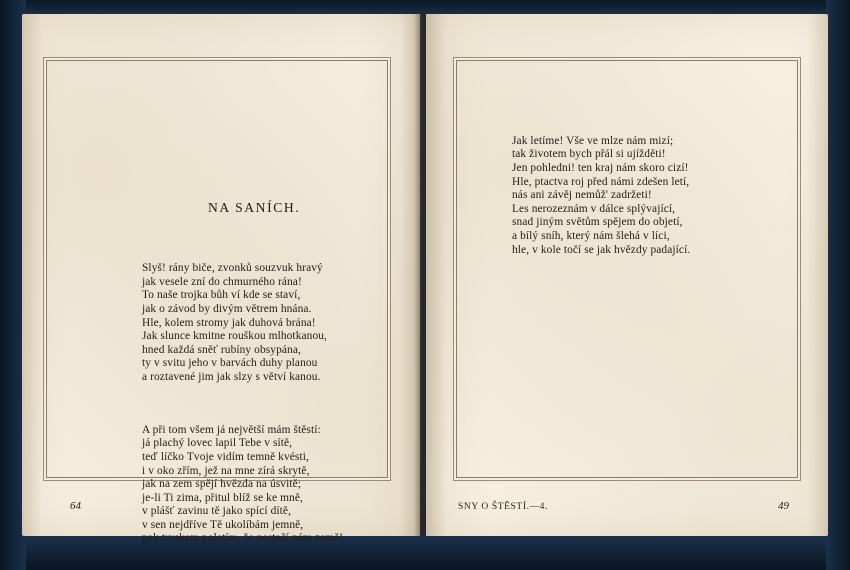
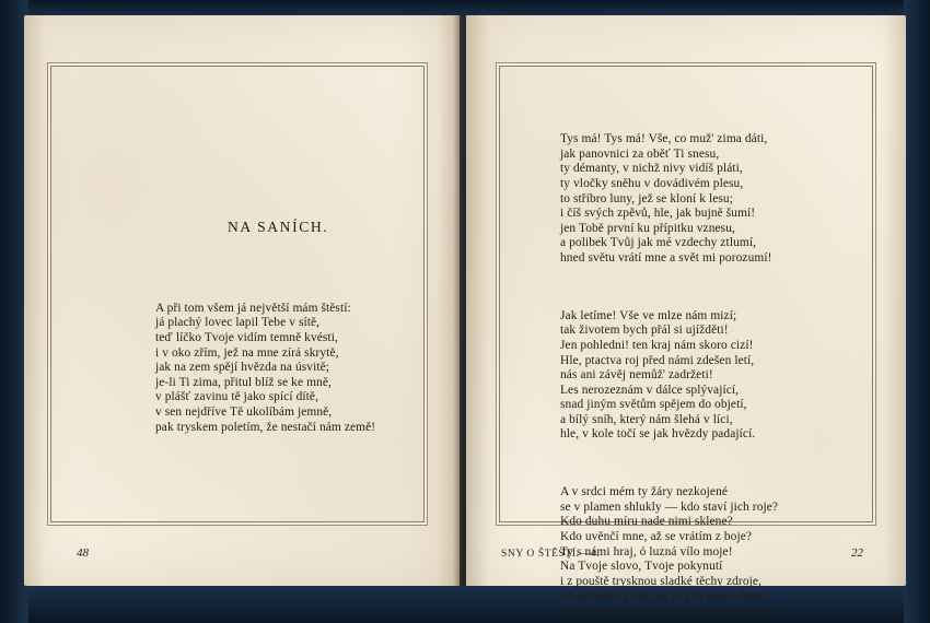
  NA SANÍCH.
- Slyš! rány biče, zvonků souzvuk hravý
- jak vesele zní do chmurného rána!
- To naše trojka bůh ví kde se staví,
- jak o závod by divým větrem hnána.
- Hle, kolem stromy jak duhová brána!
- Jak slunce kmitne rouškou mlhotkanou,
- hned každá sněť rubíny obsypána,
- ty v svitu jeho v barvách duhy planou
- a roztavené jim jak slzy s větví kanou.
  A při tom všem já největší mám štěstí:
  já plachý lovec lapil Tebe v sítě,
  teď líčko Tvoje vidím temně kvésti,
  i v oko zřím, jež na mne zírá skrytě,
  jak na zem spějí hvězda na úsvitě;
  je-li Ti zima, přitul blíž se ke mně,
  v plášť zavinu tě jako spící dítě,
  v sen nejdříve Tě ukolíbám jemně,
  pak tryskem poletím, že nestačí nám země!
- 64
+ 48
+ Tys má! Tys má! Vše, co muž' zima dáti,
+ jak panovnici za oběť Ti snesu,
+ ty démanty, v nichž nivy vidíš pláti,
+ ty vločky sněhu v dovádivém plesu,
+ to stříbro luny, jež se kloní k lesu;
+ i číš svých zpěvů, hle, jak bujně šumí!
+ jen Tobě první ku přípitku vznesu,
+ a polibek Tvůj jak mé vzdechy ztlumí,
+ hned světu vrátí mne a svět mi porozumí!
  Jak letíme! Vše ve mlze nám mizí;
  tak životem bych přál si ujížděti!
  Jen pohledni! ten kraj nám skoro cizí!
  Hle, ptactva roj před námi zdešen letí,
  nás ani závěj nemůž' zadržeti!
  Les nerozeznám v dálce splývající,
  snad jiným světům spějem do objetí,
  a bílý sníh, který nám šlehá v líci,
  hle, v kole točí se jak hvězdy padající.
+ A v srdci mém ty žáry nezkojené
+ se v plamen shlukly — kdo staví jich roje?
+ Kdo duhu míru nade nimi sklene?
+ Kdo uvěnčí mne, až se vrátím z boje?
+ Ty s námi hraj, ó luzná vílo moje!
+ Na Tvoje slovo, Tvoje pokynutí
+ i z pouště trysknou sladké těchy zdroje,
+ a v pohledu Tvém na Tvých ňader dmutí
+ já nikdy nechtěl bych se dočkat procitnutí!
  SNY O ŠTĚSTÍ.—4.
- 49
+ 22
